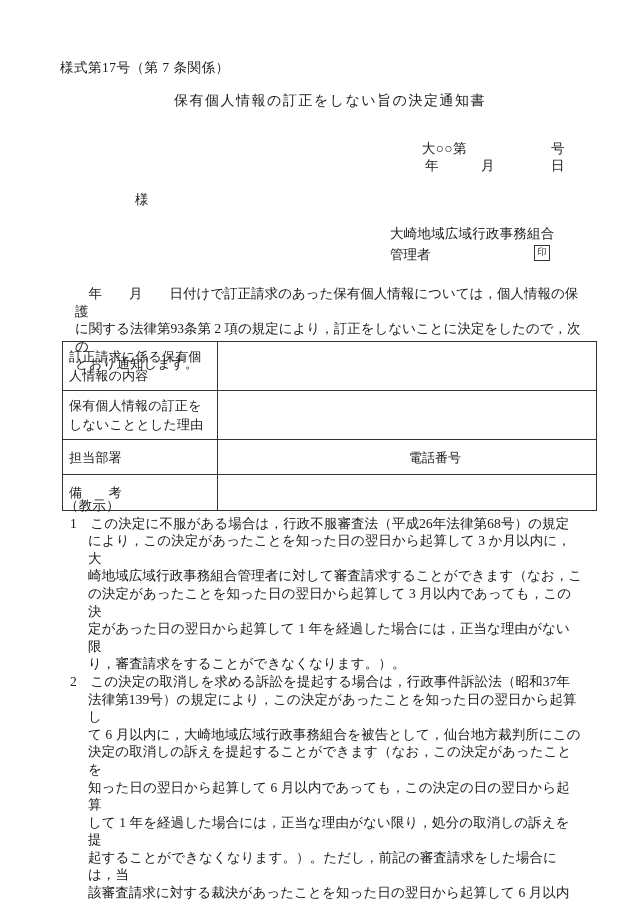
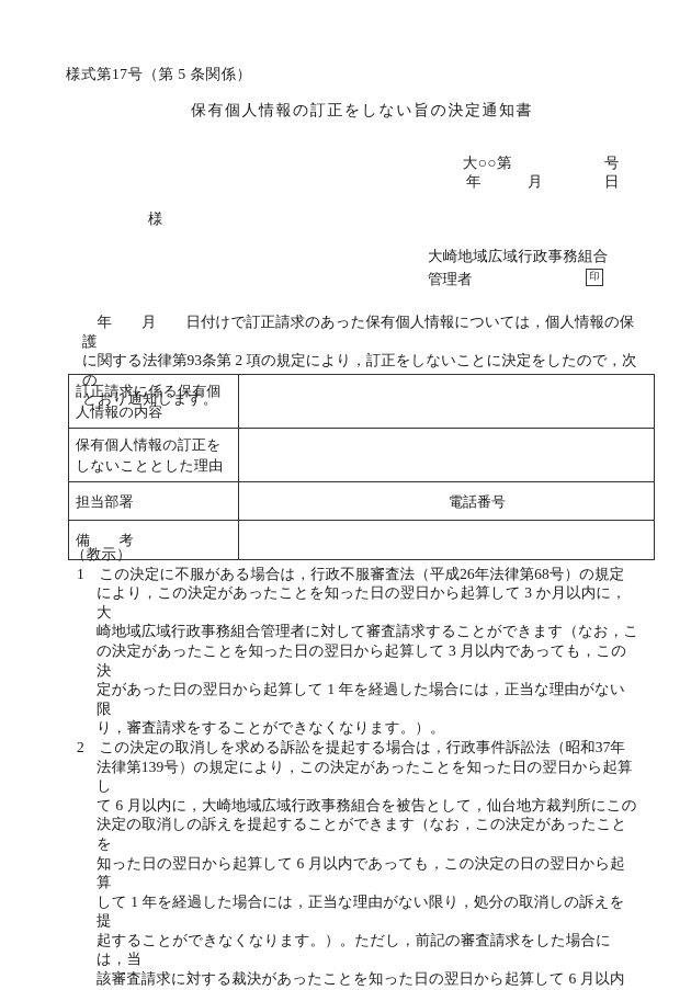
- 様式第17号（第 7 条関係）
+ 様式第17号（第 5 条関係）
  保有個人情報の訂正をしない旨の決定通知書
  大○○第 号
  年 月 日
  様
  大崎地域広域行政事務組合
  管理者
  印
  年 月 日付けで訂正請求のあった保有個人情報については，個人情報の保護
  に関する法律第93条第 2 項の規定により，訂正をしないことに決定をしたので，次の
  とおり通知します。
  訂正請求に係る保有個 人情報の内容
  保有個人情報の訂正を しないこととした理由
  担当部署	電話番号
  備 考
  （教示）
  1 この決定に不服がある場合は，行政不服審査法（平成26年法律第68号）の規定
  により，この決定があったことを知った日の翌日から起算して 3 か月以内に，大
  崎地域広域行政事務組合管理者に対して審査請求することができます（なお，こ
  の決定があったことを知った日の翌日から起算して 3 月以内であっても，この決
  定があった日の翌日から起算して 1 年を経過した場合には，正当な理由がない限
  り，審査請求をすることができなくなります。）。
  2 この決定の取消しを求める訴訟を提起する場合は，行政事件訴訟法（昭和37年
  法律第139号）の規定により，この決定があったことを知った日の翌日から起算し
  て 6 月以内に，大崎地域広域行政事務組合を被告として，仙台地方裁判所にこの
  決定の取消しの訴えを提起することができます（なお，この決定があったことを
  知った日の翌日から起算して 6 月以内であっても，この決定の日の翌日から起算
  して 1 年を経過した場合には，正当な理由がない限り，処分の取消しの訴えを提
  起することができなくなります。）。ただし，前記の審査請求をした場合には，当
  該審査請求に対する裁決があったことを知った日の翌日から起算して 6 月以内
